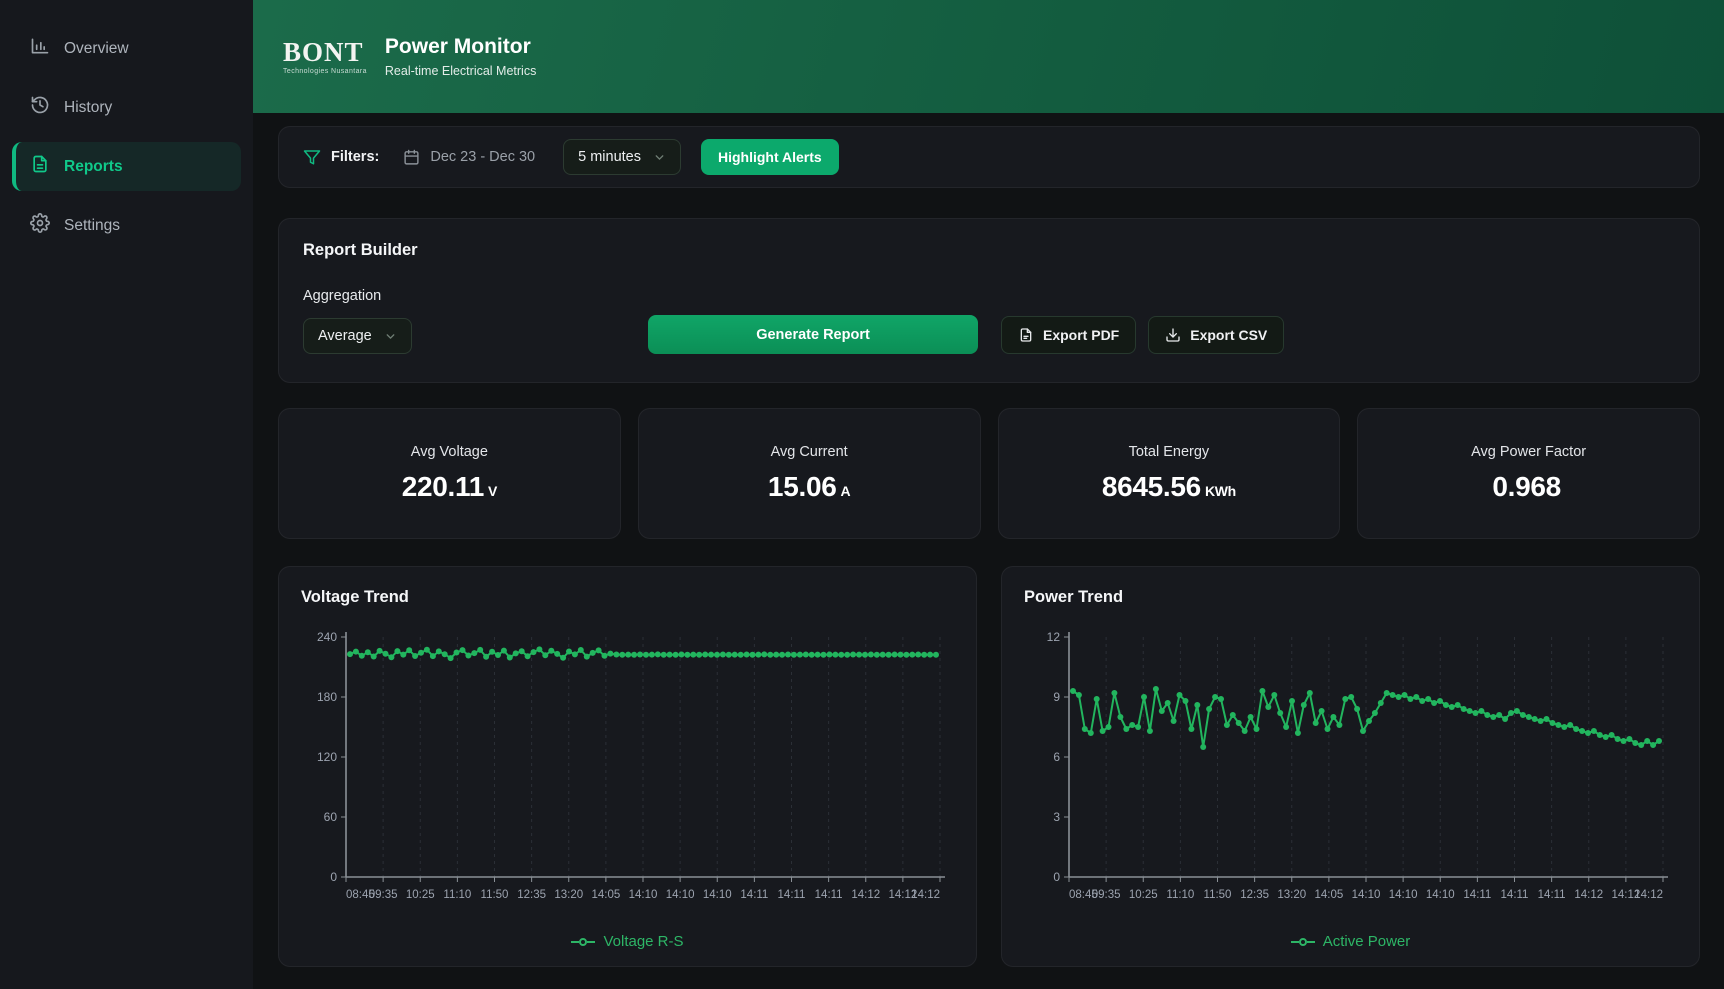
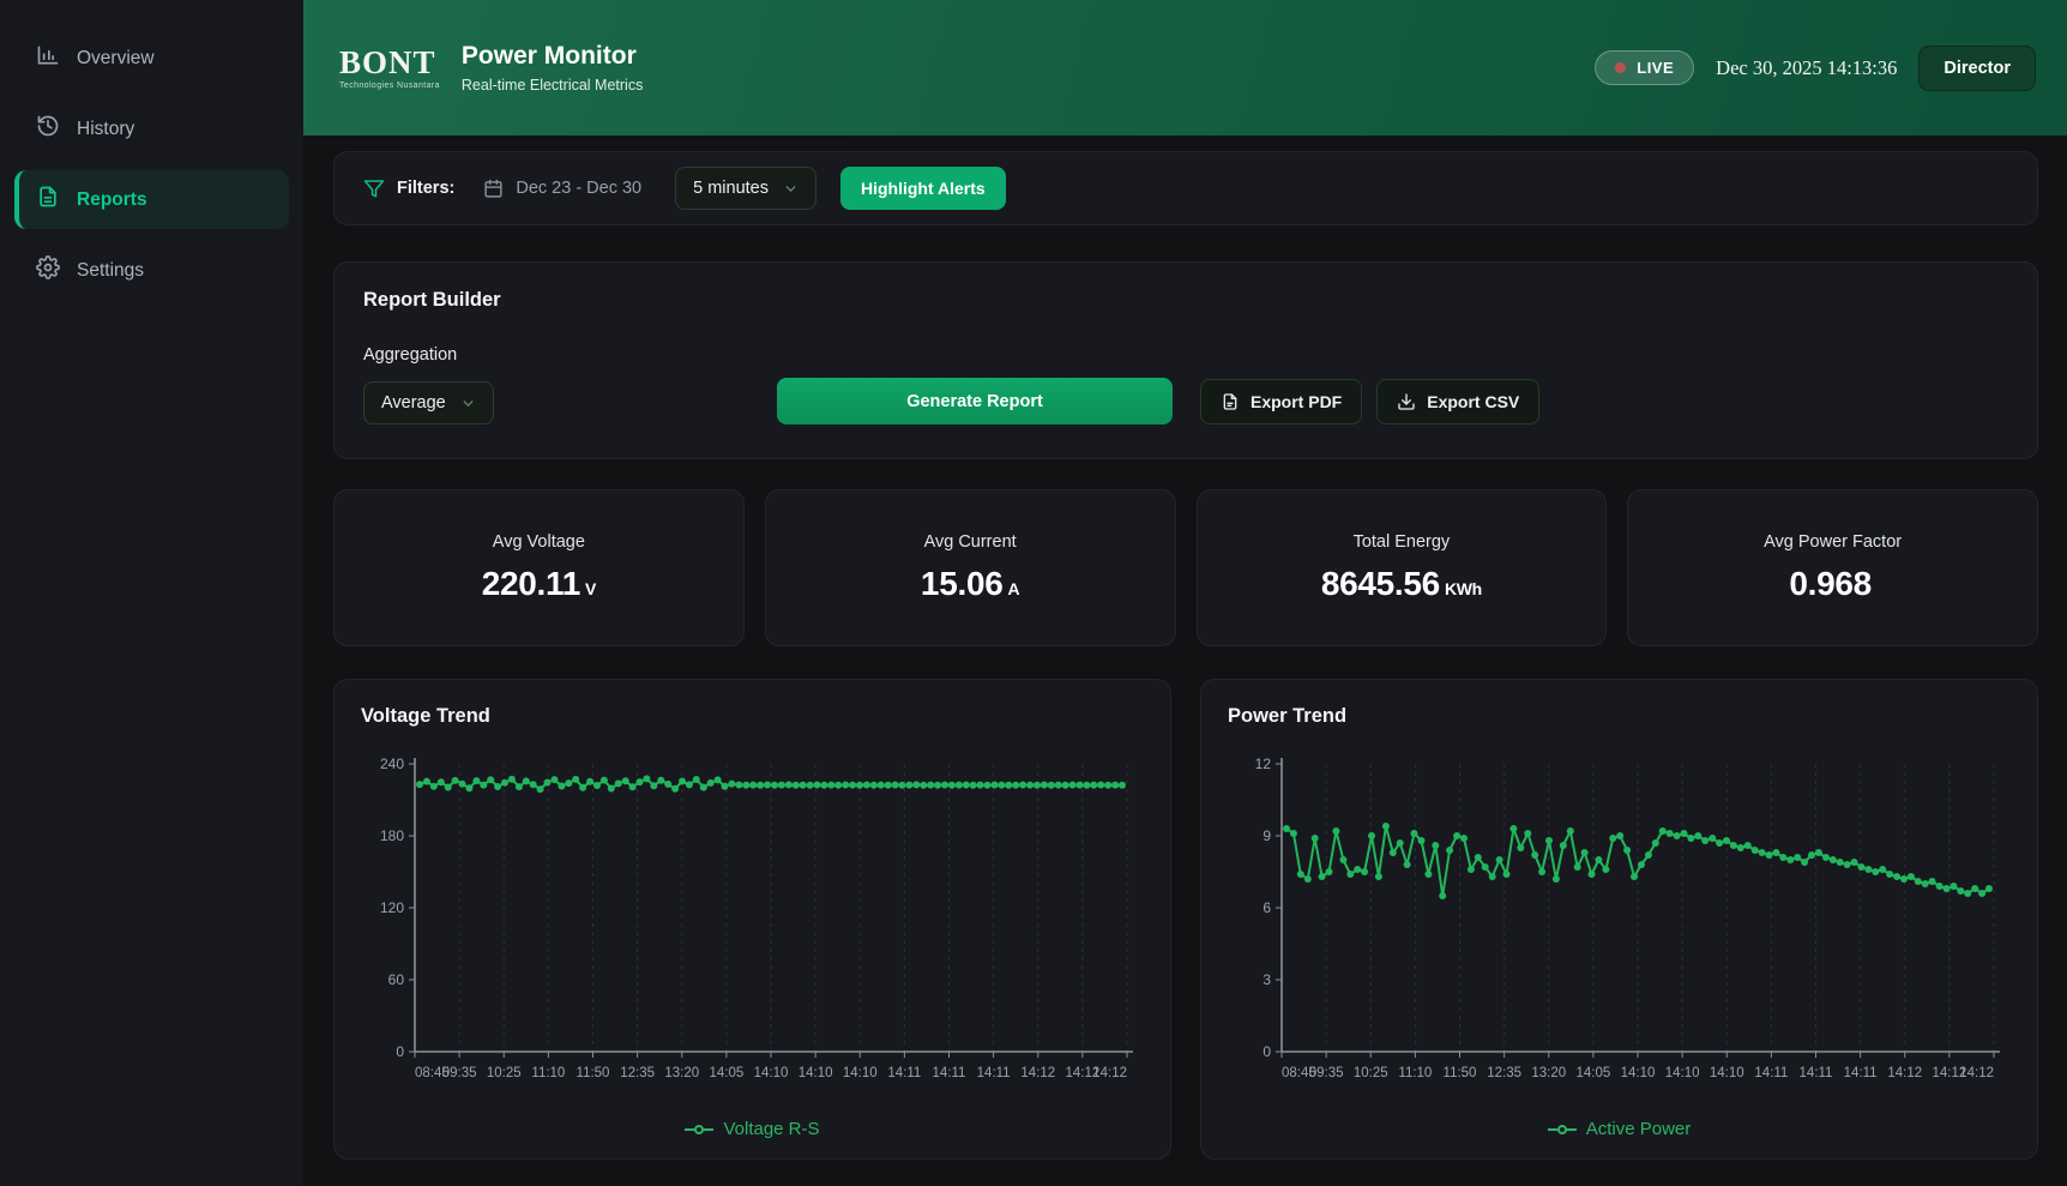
  Overview
  History
  Reports
  Settings
  BONT
  Power Monitor
  Real-time Electrical Metrics
+ LIVE
+ Dec 30, 2025 14:13:36
+ Director
  Filters:
  Dec 23 - Dec 30
  5 minutes
  Highlight Alerts
  Report Builder
  Aggregation
  Average
  Generate Report
  Export PDF
  Export CSV
  Avg Voltage
  220.11 V
  Avg Current
  15.06 A
  Total Energy
  8645.56 KWh
  Avg Power Factor
  0.968
  Voltage Trend
  0
  60
  120
  180
  240
  08:45
  09:35
  10:25
  11:10
  11:50
  12:35
  13:20
  14:05
  14:10
  14:10
  14:10
  14:11
  14:11
  14:11
  14:12
  14:12
  14:12
  Voltage R-S
  Power Trend
  0
  3
  6
  9
  12
  08:45
  09:35
  10:25
  11:10
  11:50
  12:35
  13:20
  14:05
  14:10
  14:10
  14:10
  14:11
  14:11
  14:11
  14:12
  14:12
  14:12
  Active Power
